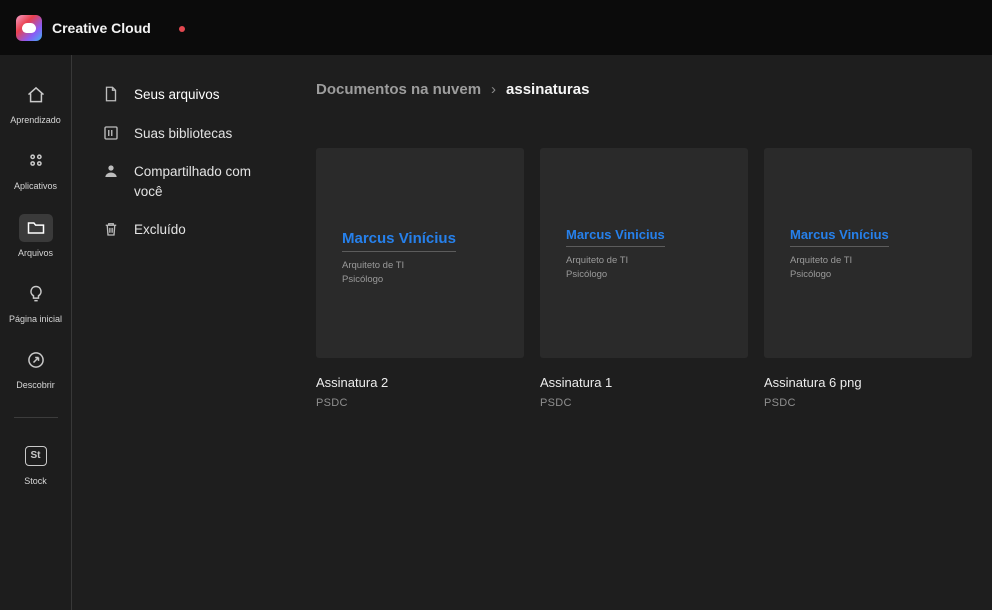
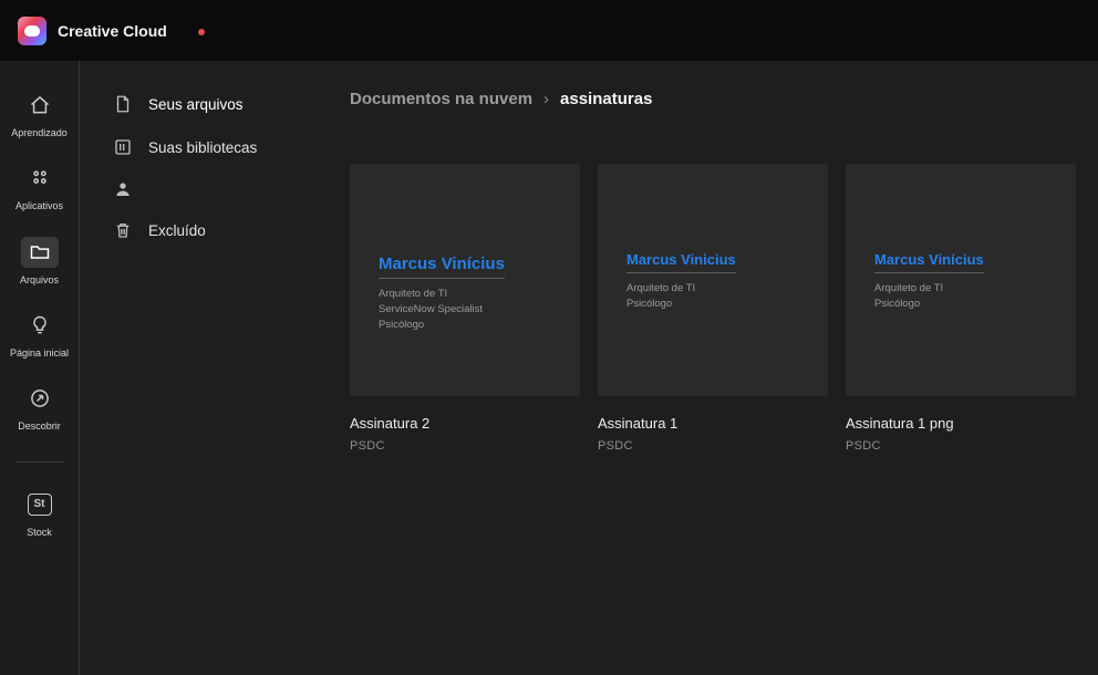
  Creative Cloud
  Aprendizado
  Aplicativos
  Arquivos
  Página inicial
  Descobrir
  St
  Stock
  Seus arquivos
  Suas bibliotecas
- Compartilhado com você
  Excluído
  Documentos na nuvem
  ›
  assinaturas
  Marcus Vinícius
  Arquiteto de TI
+ ServiceNow Specialist
  Psicólogo
  Assinatura 2
  PSDC
  Marcus Vinicius
  Arquiteto de TI
  Psicólogo
  Assinatura 1
  PSDC
  Marcus Vinícius
  Arquiteto de TI
  Psicólogo
- Assinatura 6 png
+ Assinatura 1 png
  PSDC
